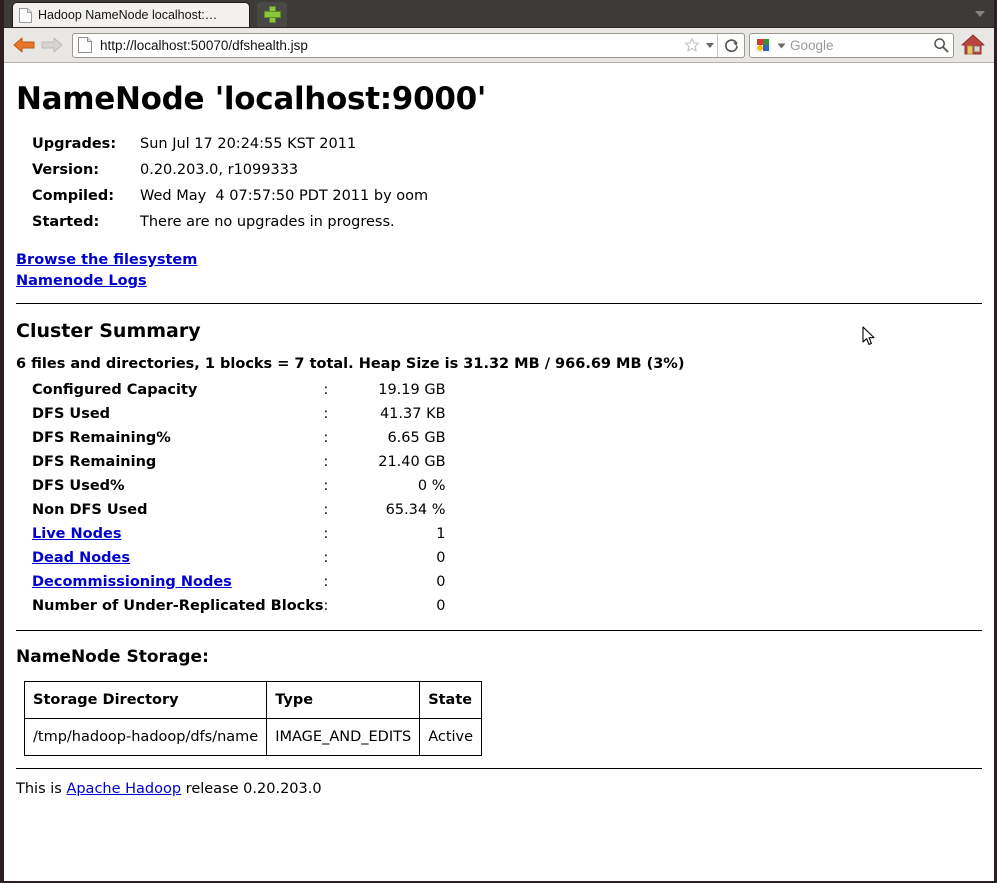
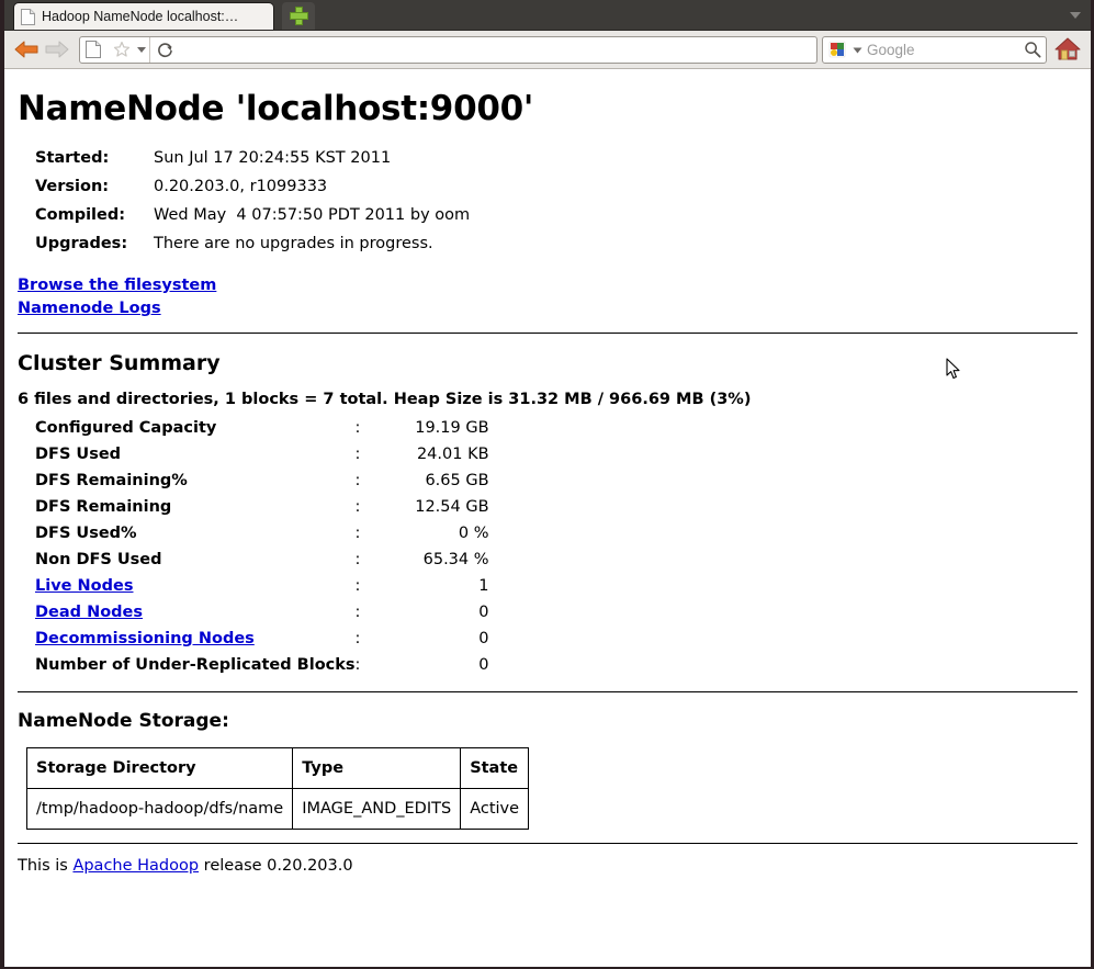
  Hadoop NameNode localhost:…
- http://localhost:50070/dfshealth.jsp
  Google
  NameNode 'localhost:9000'
- Upgrades:	Sun Jul 17 20:24:55 KST 2011
+ Started:	Sun Jul 17 20:24:55 KST 2011
  Version:	0.20.203.0, r1099333
  Compiled:	Wed May 4 07:57:50 PDT 2011 by oom
- Started:	There are no upgrades in progress.
+ Upgrades:	There are no upgrades in progress.
  Browse the filesystem
  Namenode Logs
  Cluster Summary
  6 files and directories, 1 blocks = 7 total. Heap Size is 31.32 MB / 966.69 MB (3%)
  Configured Capacity	:	19.19 GB
- DFS Used	:	41.37 KB
+ DFS Used	:	24.01 KB
  DFS Remaining%	:	6.65 GB
- DFS Remaining	:	21.40 GB
+ DFS Remaining	:	12.54 GB
  DFS Used%	:	0 %
  Non DFS Used	:	65.34 %
  Live Nodes	:	1
  Dead Nodes	:	0
  Decommissioning Nodes	:	0
  Number of Under-Replicated Blocks	:	0
  NameNode Storage:
  Storage Directory	Type	State
  /tmp/hadoop-hadoop/dfs/name	IMAGE_AND_EDITS	Active
  This is Apache Hadoop release 0.20.203.0
